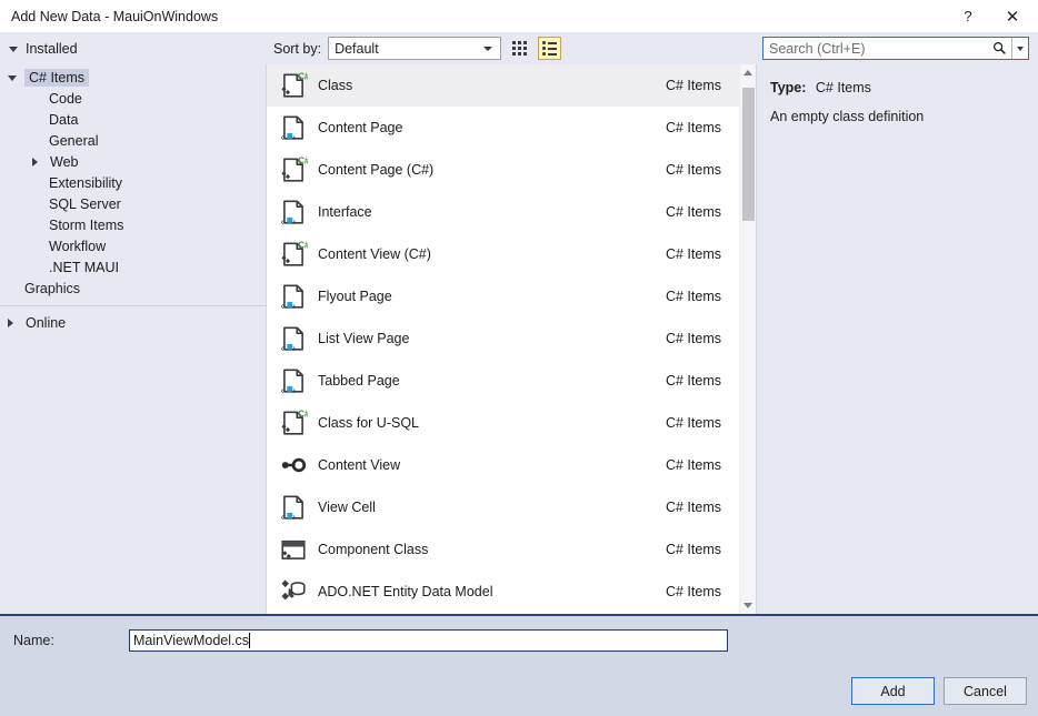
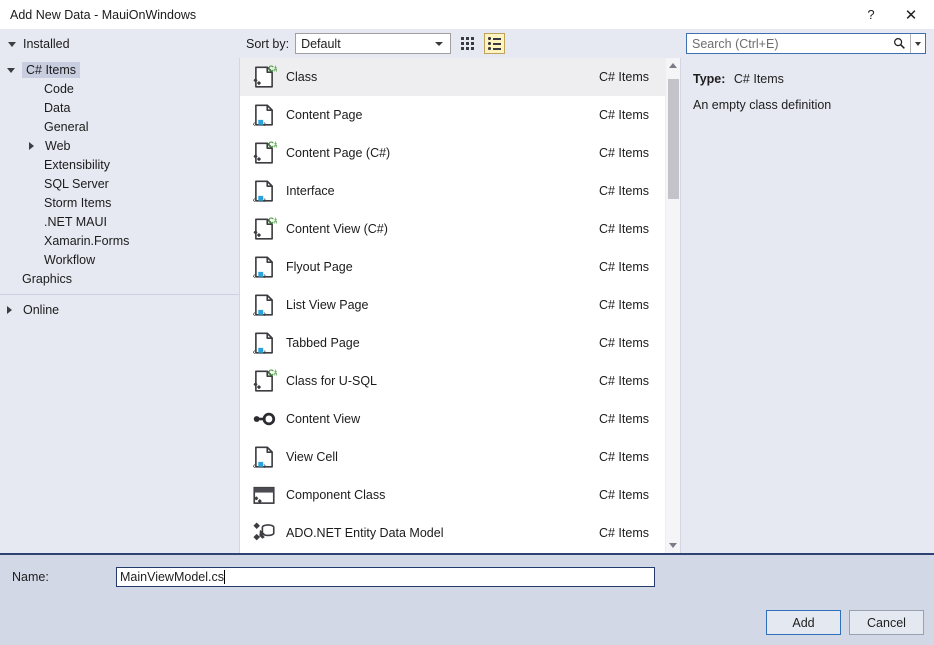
  Add New Data - MauiOnWindows
  ?
  ✕
  Installed
  Sort by:
  Default
  Search (Ctrl+E)
  C# Items
  Code
  Data
  General
  Web
  Extensibility
  SQL Server
  Storm Items
- Workflow
+ .NET MAUI
+ Xamarin.Forms
- .NET MAUI
+ Workflow
  Graphics
  Online
  C#
  Class
  C# Items
  ‹
  ›
  Content Page
  C# Items
  C#
  Content Page (C#)
  C# Items
  ‹
  ›
  Interface
  C# Items
  C#
  Content View (C#)
  C# Items
  ‹
  ›
  Flyout Page
  C# Items
  ‹
  ›
  List View Page
  C# Items
  ‹
  ›
  Tabbed Page
  C# Items
  C#
  Class for U-SQL
  C# Items
  Content View
  C# Items
  ‹
  ›
  View Cell
  C# Items
  Component Class
  C# Items
  ADO.NET Entity Data Model
  C# Items
  Type: C# Items
  An empty class definition
  Name:
  MainViewModel.cs
  Add
  Cancel
